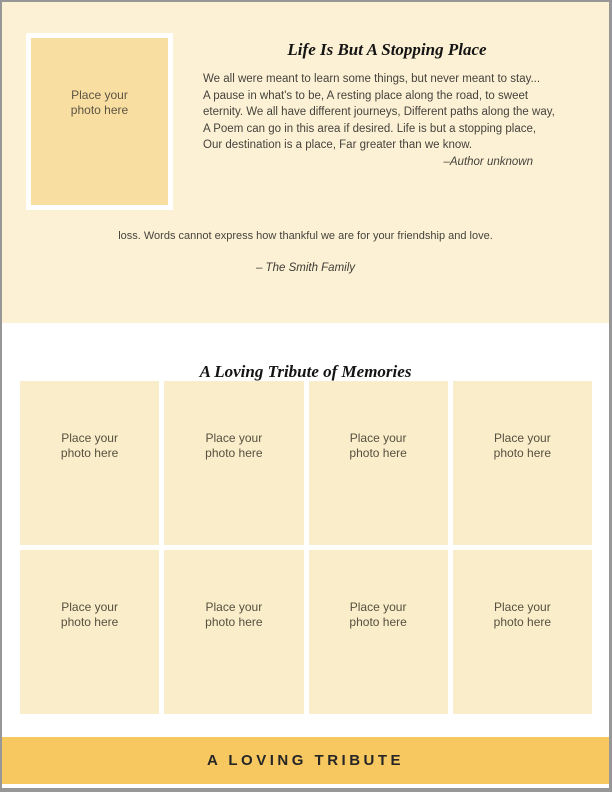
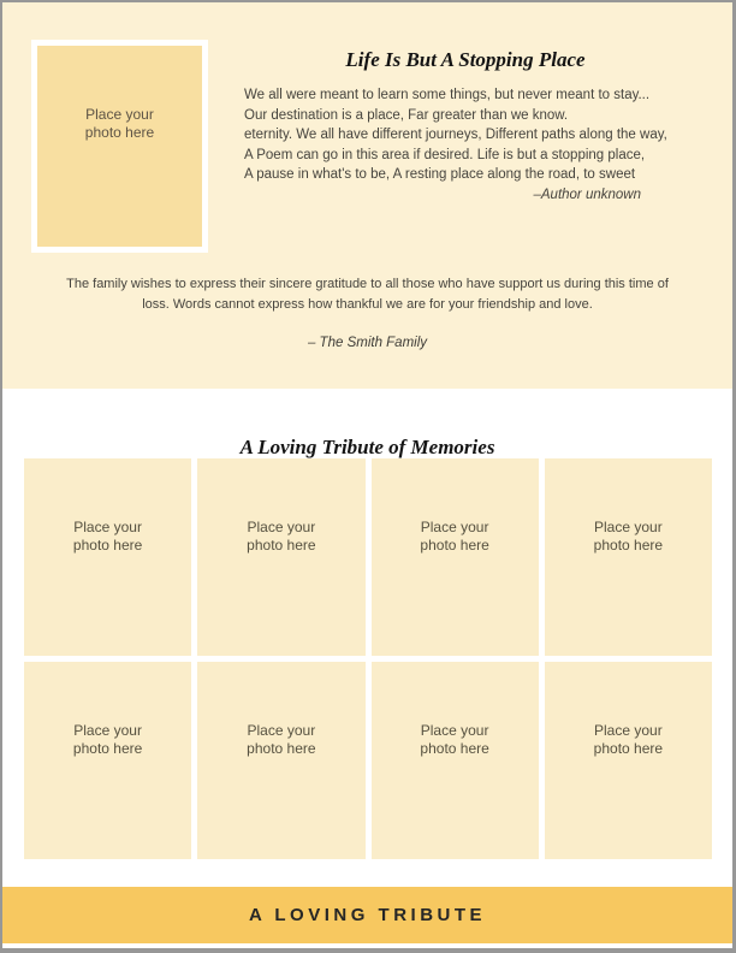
  Place your
  photo here
  Life Is But A Stopping Place
  We all were meant to learn some things, but never meant to stay...
- A pause in what's to be, A resting place along the road, to sweet
+ Our destination is a place, Far greater than we know.
  eternity. We all have different journeys, Different paths along the way,
  A Poem can go in this area if desired. Life is but a stopping place,
- Our destination is a place, Far greater than we know.
+ A pause in what's to be, A resting place along the road, to sweet
  –Author unknown
+ The family wishes to express their sincere gratitude to all those who have support us during this time of
  loss. Words cannot express how thankful we are for your friendship and love.
  – The Smith Family
  A Loving Tribute of Memories
  Place your
  photo here
  Place your
  photo here
  Place your
  photo here
  Place your
  photo here
  Place your
  photo here
  Place your
  photo here
  Place your
  photo here
  Place your
  photo here
  A LOVING TRIBUTE
